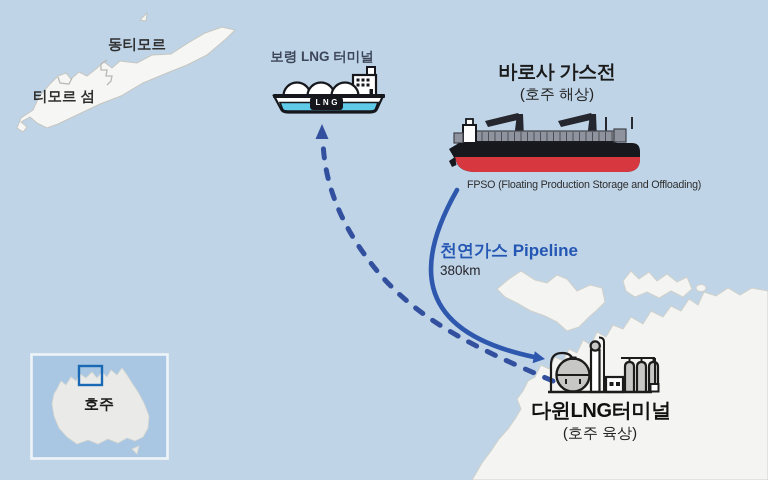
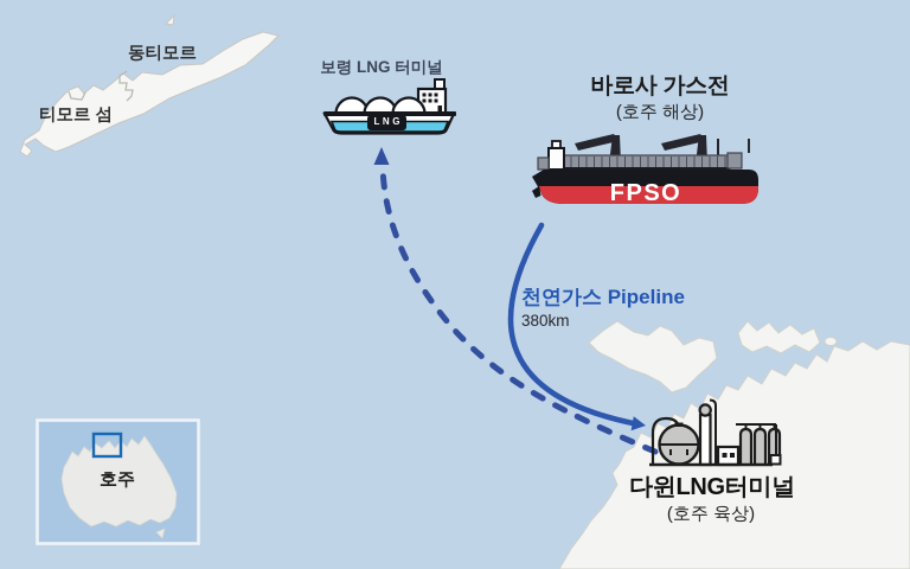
  LNG
+ FPSO
  동티모르
  티모르 섬
  보령 LNG 터미널
  바로사 가스전
  (호주 해상)
- FPSO (Floating Production Storage and Offloading)
  천연가스 Pipeline
  380km
  다윈LNG터미널
  (호주 육상)
  호주
